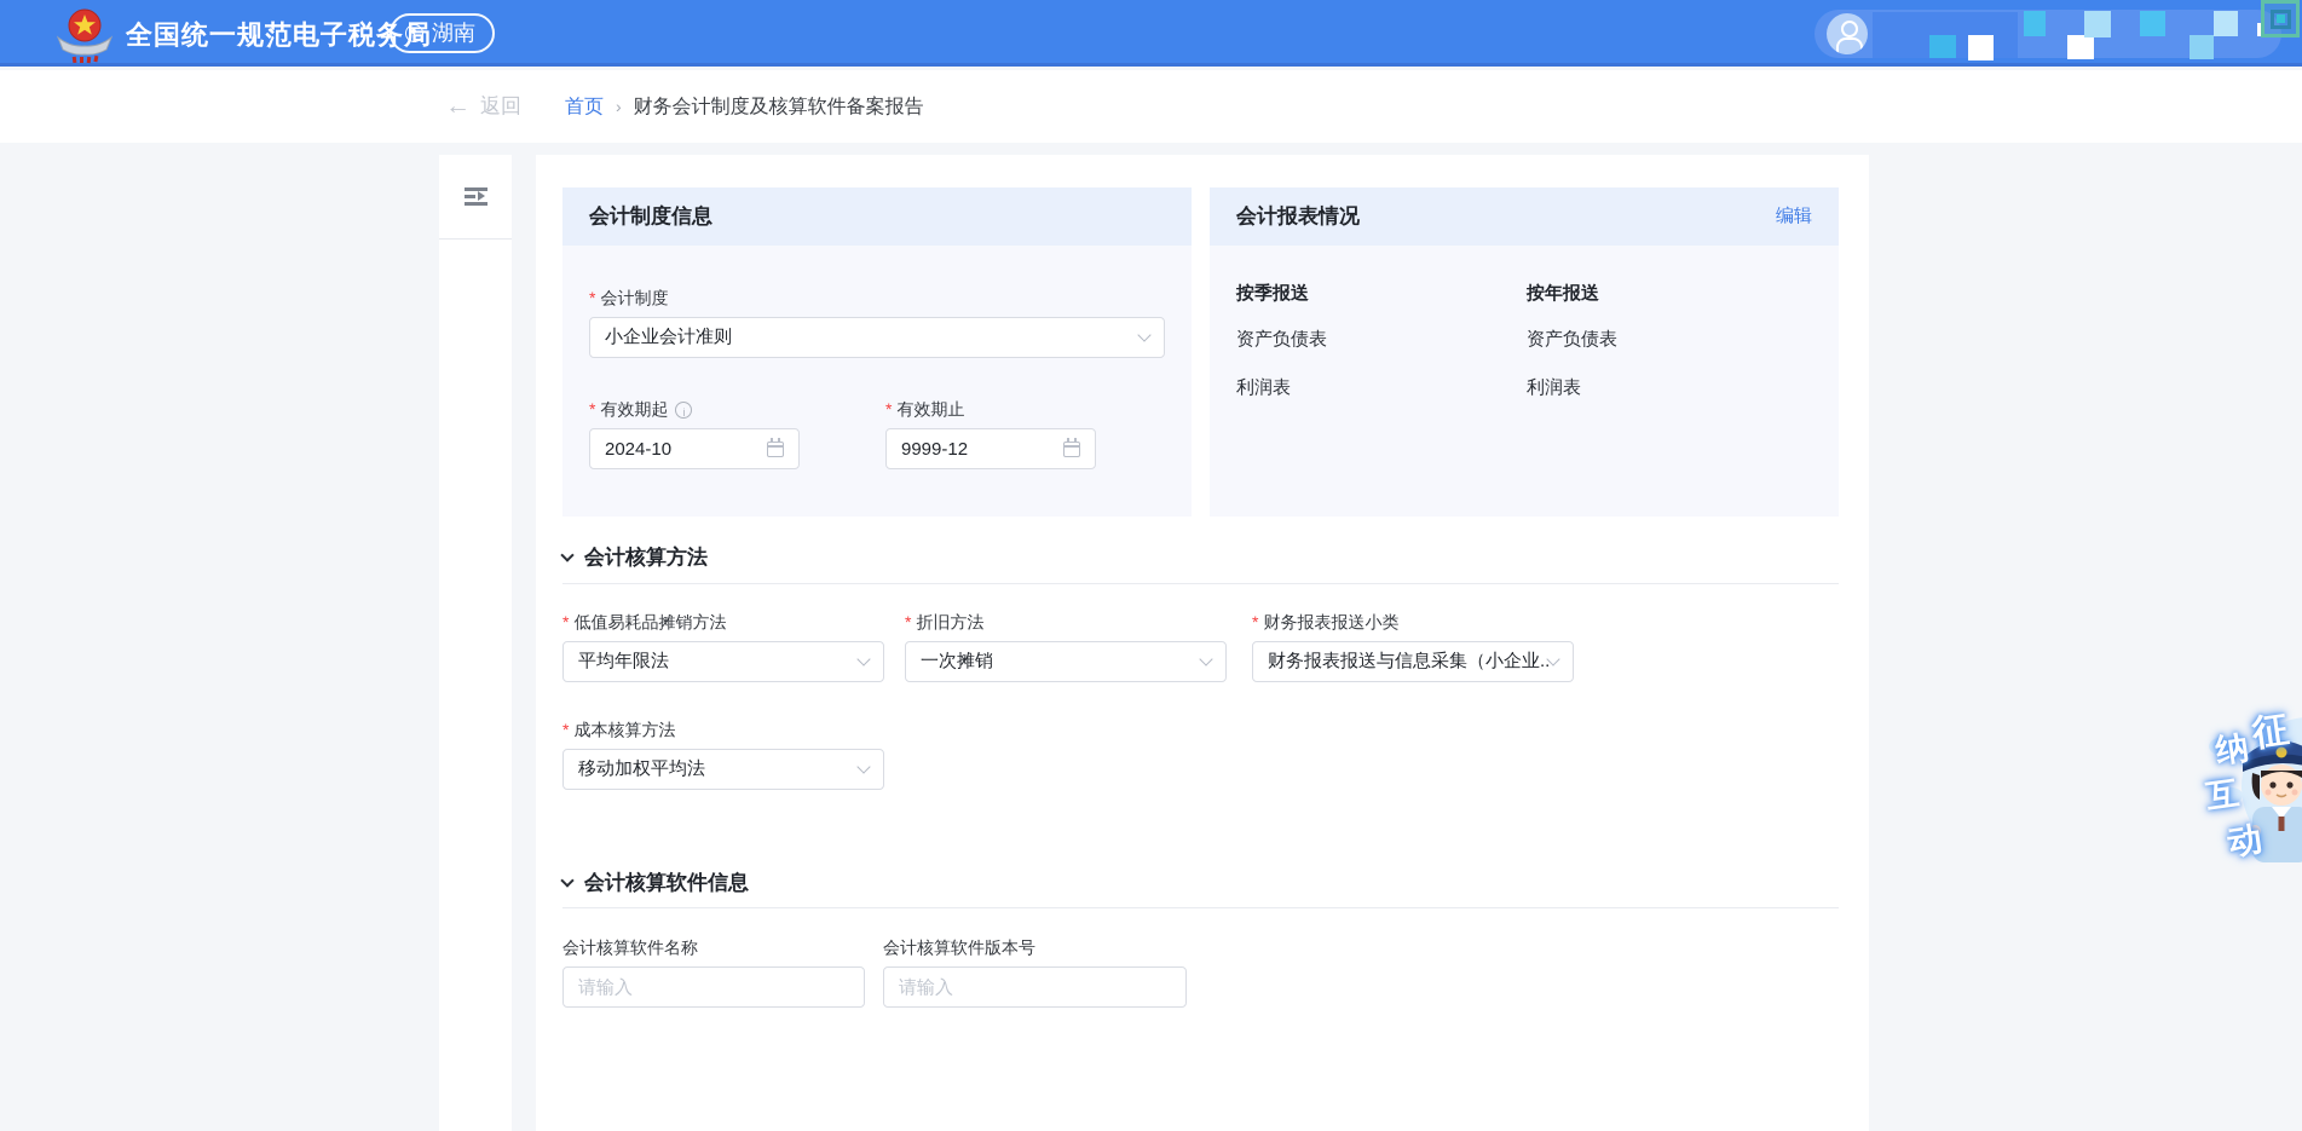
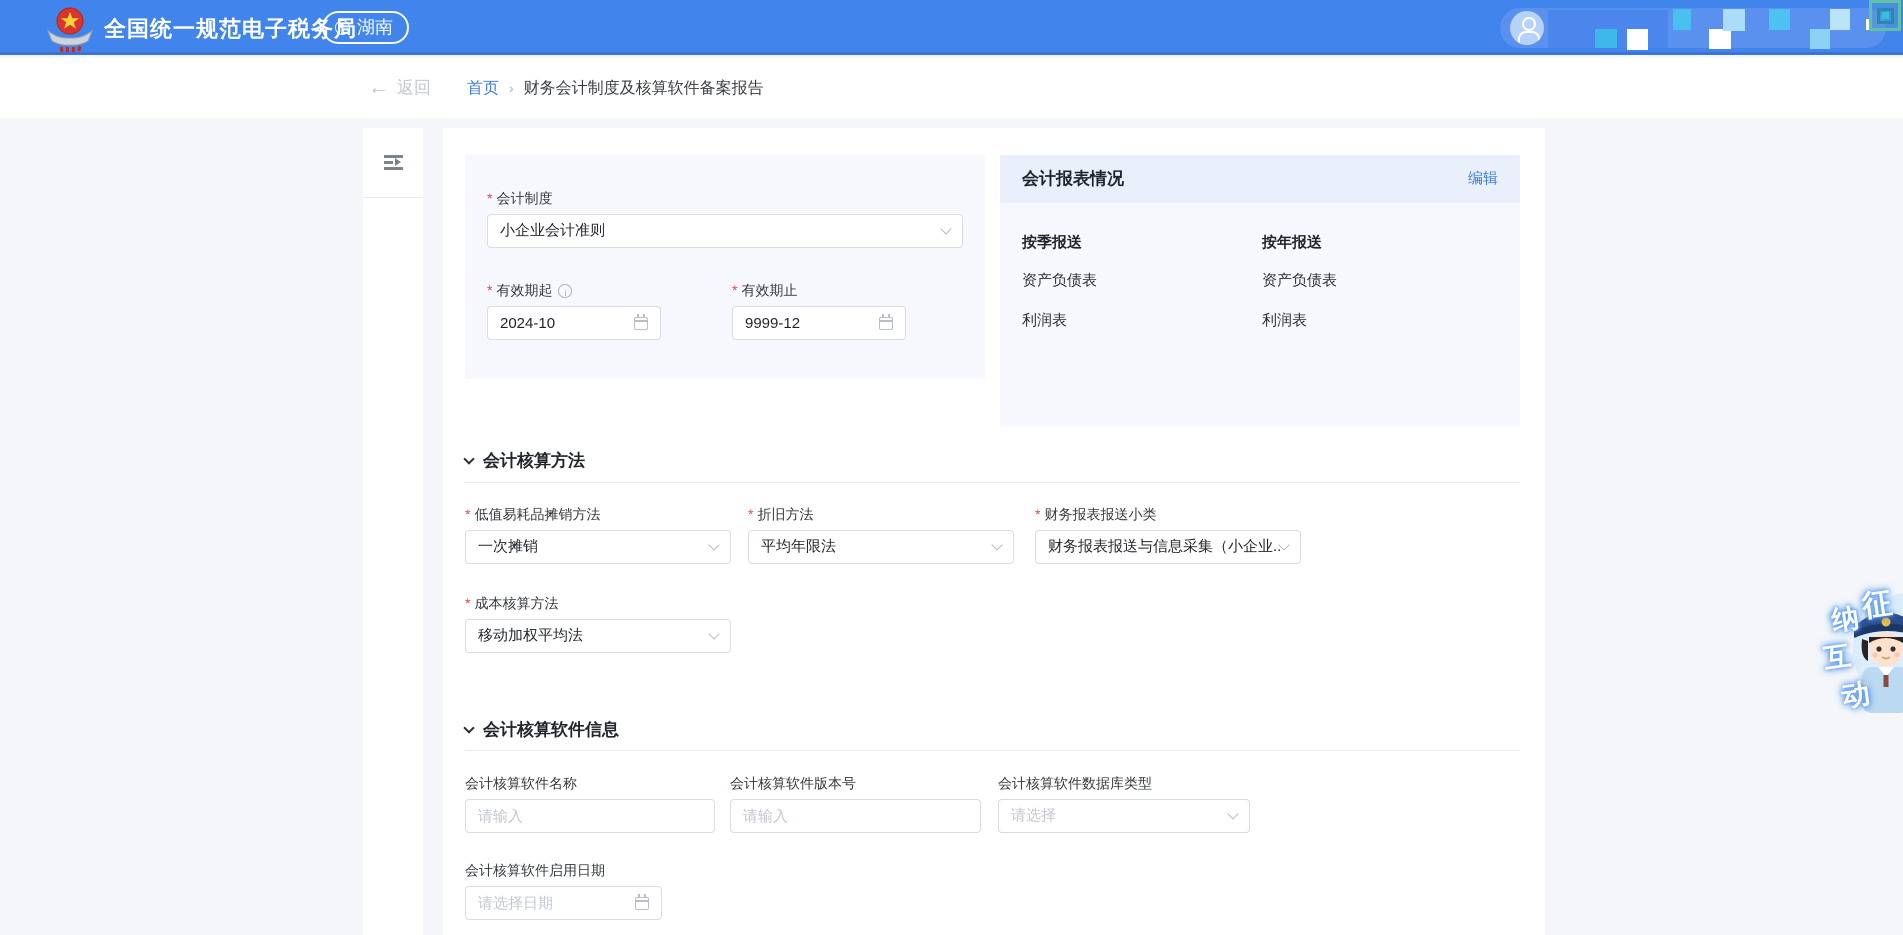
  全国统一规范电子税务
  湖南
  ←
  返回
  首页
  ›
  财务会计制度及核算软件备案报告
- 会计制度信息
  *
  会计制度
  小企业会计准则
  *
  有效期起
  2024-10
  *
  有效期止
  9999-12
  会计报表情况
  编辑
  按季报送
  资产负债表
  利润表
  按年报送
  资产负债表
  利润表
  会计核算方法
  *
  低值易耗品摊销方法
- 平均年限法
+ 一次摊销
  *
  折旧方法
- 一次摊销
+ 平均年限法
  *
  财务报表报送小类
  财务报表报送与信息采集（小企业..
  *
  成本核算方法
  移动加权平均法
  会计核算软件信息
  会计核算软件名称
  请输入
  会计核算软件版本号
  请输入
+ 会计核算软件数据库类型
+ 请选择
+ 会计核算软件启用日期
+ 请选择日期
